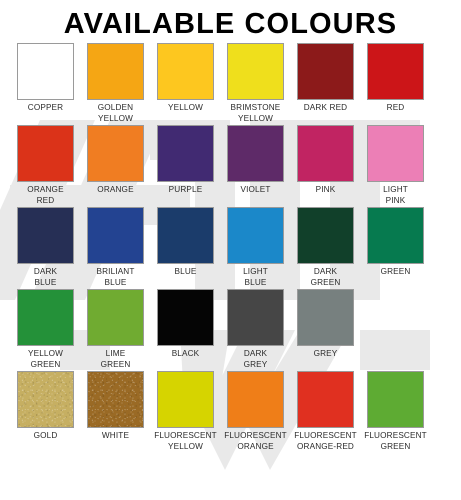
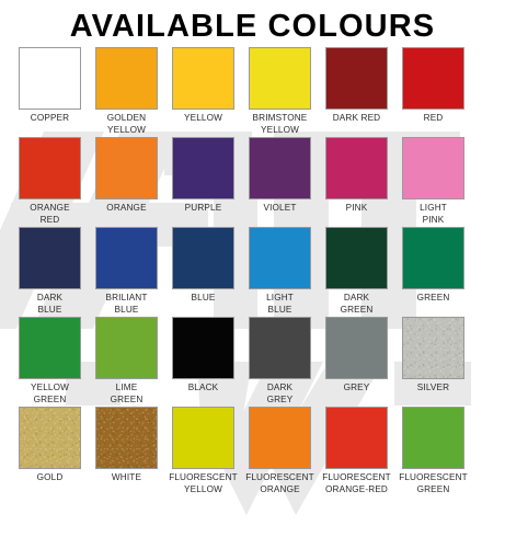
  AVAILABLE COLOURS
  COPPER
  GOLDEN
  YELLOW
  YELLOW
  BRIMSTONE
  YELLOW
  DARK RED
  RED
  ORANGE
  RED
  ORANGE
  PURPLE
  VIOLET
  PINK
  LIGHT
  PINK
  DARK
  BLUE
  BRILIANT
  BLUE
  BLUE
  LIGHT
  BLUE
  DARK
  GREEN
  GREEN
  YELLOW
  GREEN
  LIME
  GREEN
  BLACK
  DARK
  GREY
  GREY
+ SILVER
  GOLD
  WHITE
  FLUORESCENT
  YELLOW
  FLUORESCENT
  ORANGE
  FLUORESCENT
  ORANGE-RED
  FLUORESCENT
  GREEN
